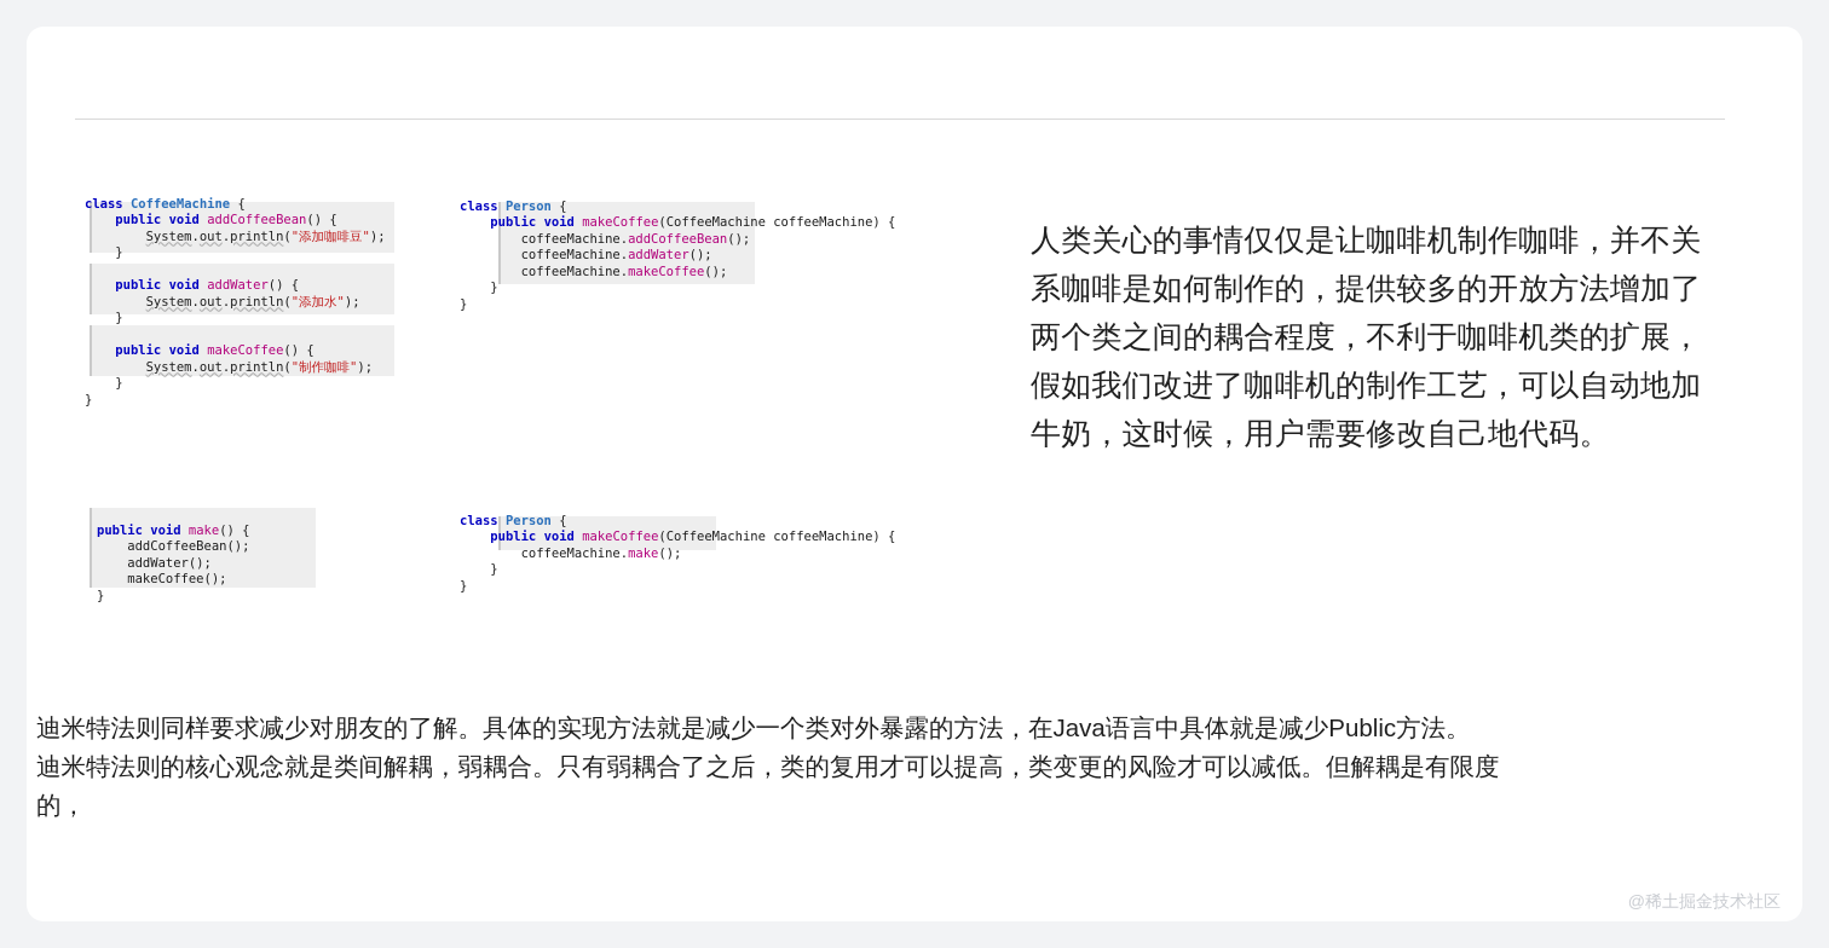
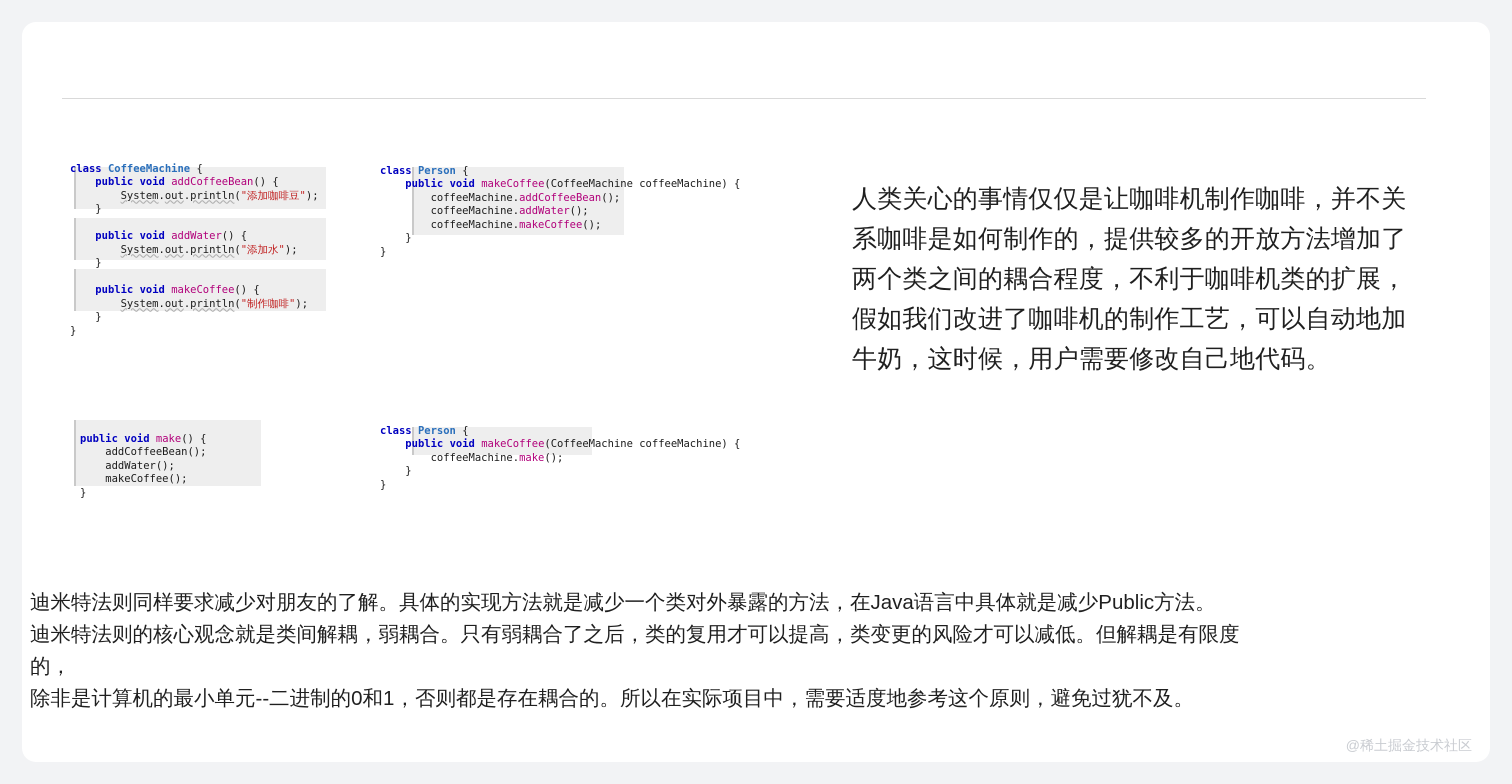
  class CoffeeMachine {
  public void addCoffeeBean() {
  System.out.println("添加咖啡豆");
  }
  public void addWater() {
  System.out.println("添加水");
  }
  public void makeCoffee() {
  System.out.println("制作咖啡");
  }
  }
  class Person {
  public void makeCoffee(CoffeeMachine coffeeMachine) {
  coffeeMachine.addCoffeeBean();
  coffeeMachine.addWater();
  coffeeMachine.makeCoffee();
  }
  }
  public void make() {
  addCoffeeBean();
  addWater();
  makeCoffee();
  }
  class Person {
  public void makeCoffee(CoffeeMachine coffeeMachine) {
  coffeeMachine.make();
  }
  }
  人类关心的事情仅仅是让咖啡机制作咖啡，并不关系咖啡是如何制作的，提供较多的开放方法增加了两个类之间的耦合程度，不利于咖啡机类的扩展，假如我们改进了咖啡机的制作工艺，可以自动地加牛奶，这时候，用户需要修改自己地代码。
  迪米特法则同样要求减少对朋友的了解。具体的实现方法就是减少一个类对外暴露的方法，在Java语言中具体就是减少Public方法。
  迪米特法则的核心观念就是类间解耦，弱耦合。只有弱耦合了之后，类的复用才可以提高，类变更的风险才可以减低。但解耦是有限度
  的，
+ 除非是计算机的最小单元--二进制的0和1，否则都是存在耦合的。所以在实际项目中，需要适度地参考这个原则，避免过犹不及。
  @稀土掘金技术社区
